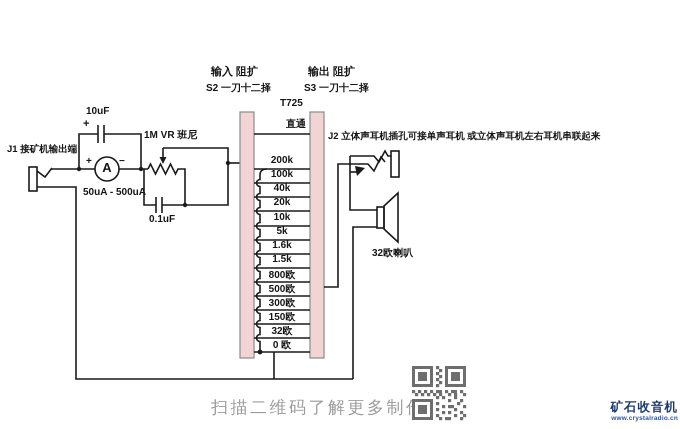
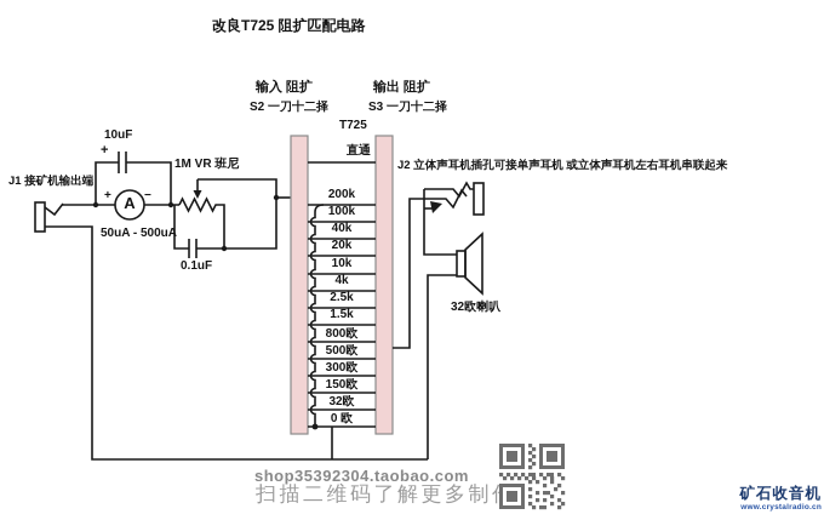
+ 改良T725 阻扩匹配电路
  输入 阻扩
  S2 一刀十二择
  输出 阻扩
  S3 一刀十二择
  T725
  直通
  J1 接矿机输出端
  10uF
  +
  +
  −
  A
  50uA - 500uA
  1M VR 班尼
  0.1uF
  J2 立体声耳机插孔可接单声耳机 或立体声耳机左右耳机串联起来
  32欧喇叭
  200k
  100k
  40k
  20k
  10k
- 5k
+ 4k
- 1.6k
+ 2.5k
  1.5k
  800欧
  500欧
  300欧
  150欧
  32欧
  0 欧
+ shop35392304.taobao.com
  扫描二维码了解更多制
  矿石收音机
